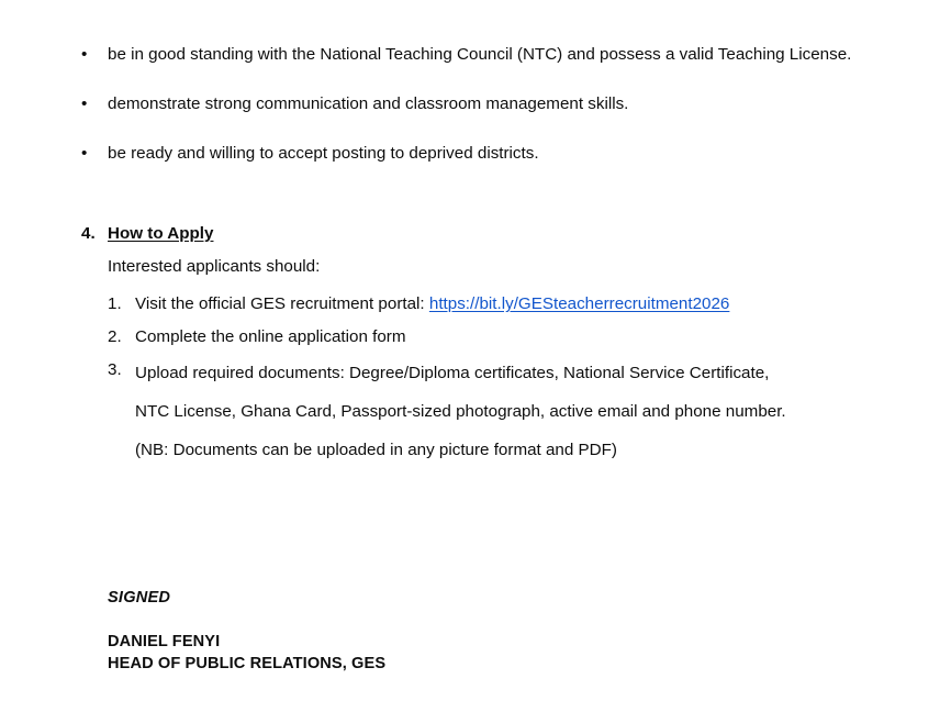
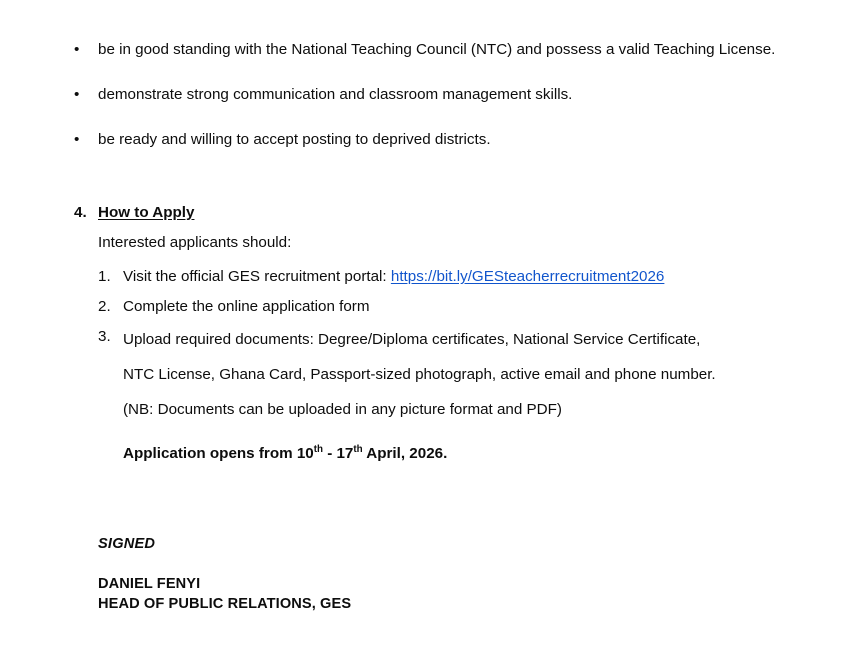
  •
  be in good standing with the National Teaching Council (NTC) and possess a valid Teaching License.
  •
  demonstrate strong communication and classroom management skills.
  •
  be ready and willing to accept posting to deprived districts.
  4.
  How to Apply
  Interested applicants should:
  1.
  Visit the official GES recruitment portal: https://bit.ly/GESteacherrecruitment2026
  2.
  Complete the online application form
  3.
  Upload required documents: Degree/Diploma certificates, National Service Certificate,
  NTC License, Ghana Card, Passport-sized photograph, active email and phone number.
  (NB: Documents can be uploaded in any picture format and PDF)
+ Application opens from 10th - 17th April, 2026.
  SIGNED
  DANIEL FENYI
  HEAD OF PUBLIC RELATIONS, GES
